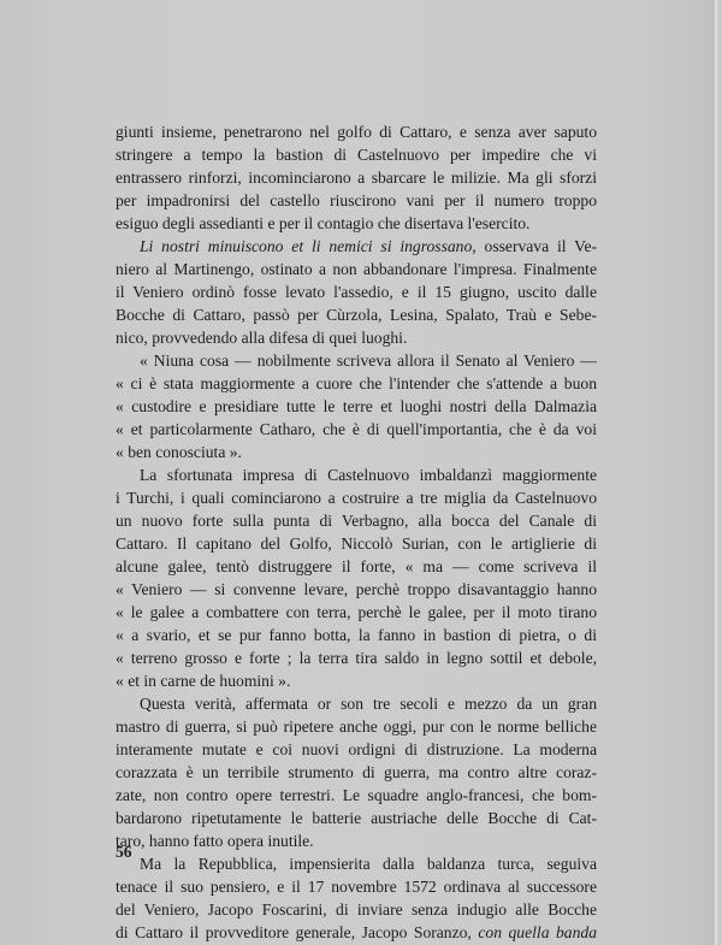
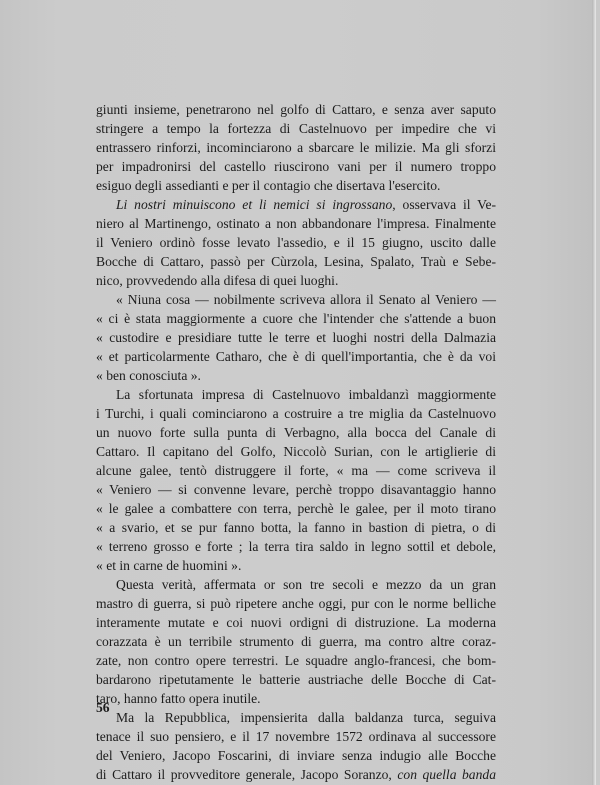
  giunti insieme, penetrarono nel golfo di Cattaro, e senza aver saputo
- stringere a tempo la bastion di Castelnuovo per impedire che vi
+ stringere a tempo la fortezza di Castelnuovo per impedire che vi
  entrassero rinforzi, incominciarono a sbarcare le milizie. Ma gli sforzi
  per impadronirsi del castello riuscirono vani per il numero troppo
  esiguo degli assedianti e per il contagio che disertava l'esercito.
  Li nostri minuiscono et li nemici si ingrossano, osservava il Ve-
  niero al Martinengo, ostinato a non abbandonare l'impresa. Finalmente
  il Veniero ordinò fosse levato l'assedio, e il 15 giugno, uscito dalle
  Bocche di Cattaro, passò per Cùrzola, Lesina, Spalato, Traù e Sebe-
  nico, provvedendo alla difesa di quei luoghi.
  « Niuna cosa — nobilmente scriveva allora il Senato al Veniero —
  « ci è stata maggiormente a cuore che l'intender che s'attende a buon
  « custodire e presidiare tutte le terre et luoghi nostri della Dalmazia
  « et particolarmente Catharo, che è di quell'importantia, che è da voi
  « ben conosciuta ».
  La sfortunata impresa di Castelnuovo imbaldanzì maggiormente
  i Turchi, i quali cominciarono a costruire a tre miglia da Castelnuovo
  un nuovo forte sulla punta di Verbagno, alla bocca del Canale di
  Cattaro. Il capitano del Golfo, Niccolò Surian, con le artiglierie di
  alcune galee, tentò distruggere il forte, « ma — come scriveva il
  « Veniero — si convenne levare, perchè troppo disavantaggio hanno
  « le galee a combattere con terra, perchè le galee, per il moto tirano
  « a svario, et se pur fanno botta, la fanno in bastion di pietra, o di
  « terreno grosso e forte ; la terra tira saldo in legno sottil et debole,
  « et in carne de huomini ».
  Questa verità, affermata or son tre secoli e mezzo da un gran
  mastro di guerra, si può ripetere anche oggi, pur con le norme belliche
  interamente mutate e coi nuovi ordigni di distruzione. La moderna
  corazzata è un terribile strumento di guerra, ma contro altre coraz-
  zate, non contro opere terrestri. Le squadre anglo-francesi, che bom-
  bardarono ripetutamente le batterie austriache delle Bocche di Cat-
  taro, hanno fatto opera inutile.
  Ma la Repubblica, impensierita dalla baldanza turca, seguiva
  tenace il suo pensiero, e il 17 novembre 1572 ordinava al successore
  del Veniero, Jacopo Foscarini, di inviare senza indugio alle Bocche
  di Cattaro il provveditore generale, Jacopo Soranzo, con quella banda
  56
